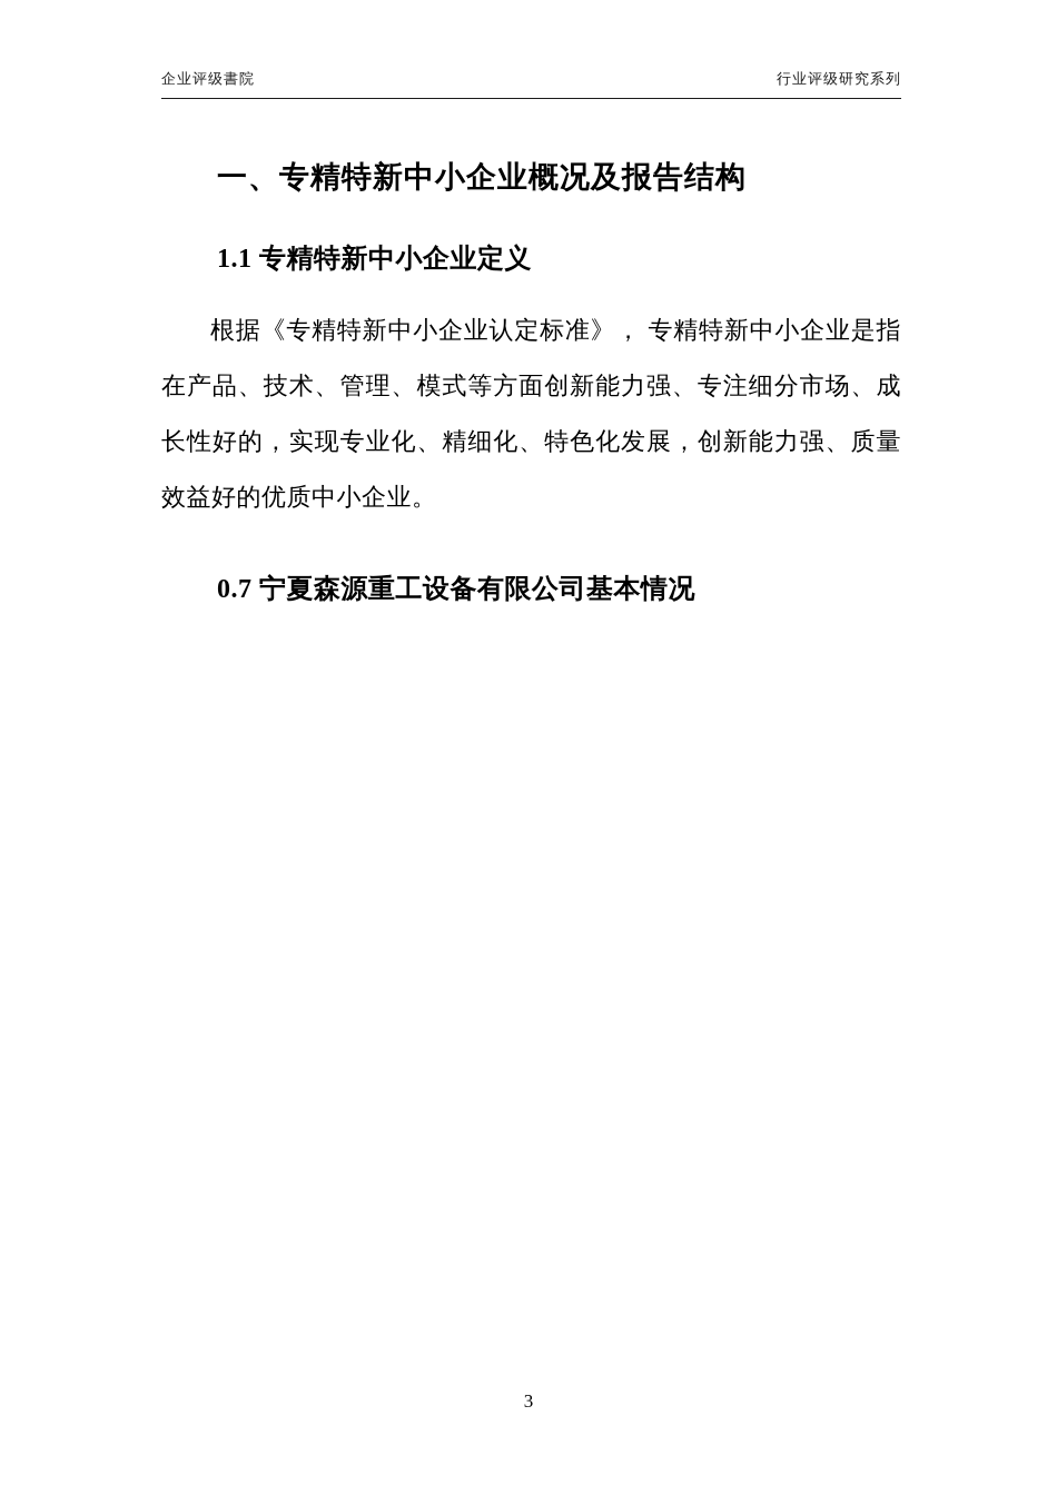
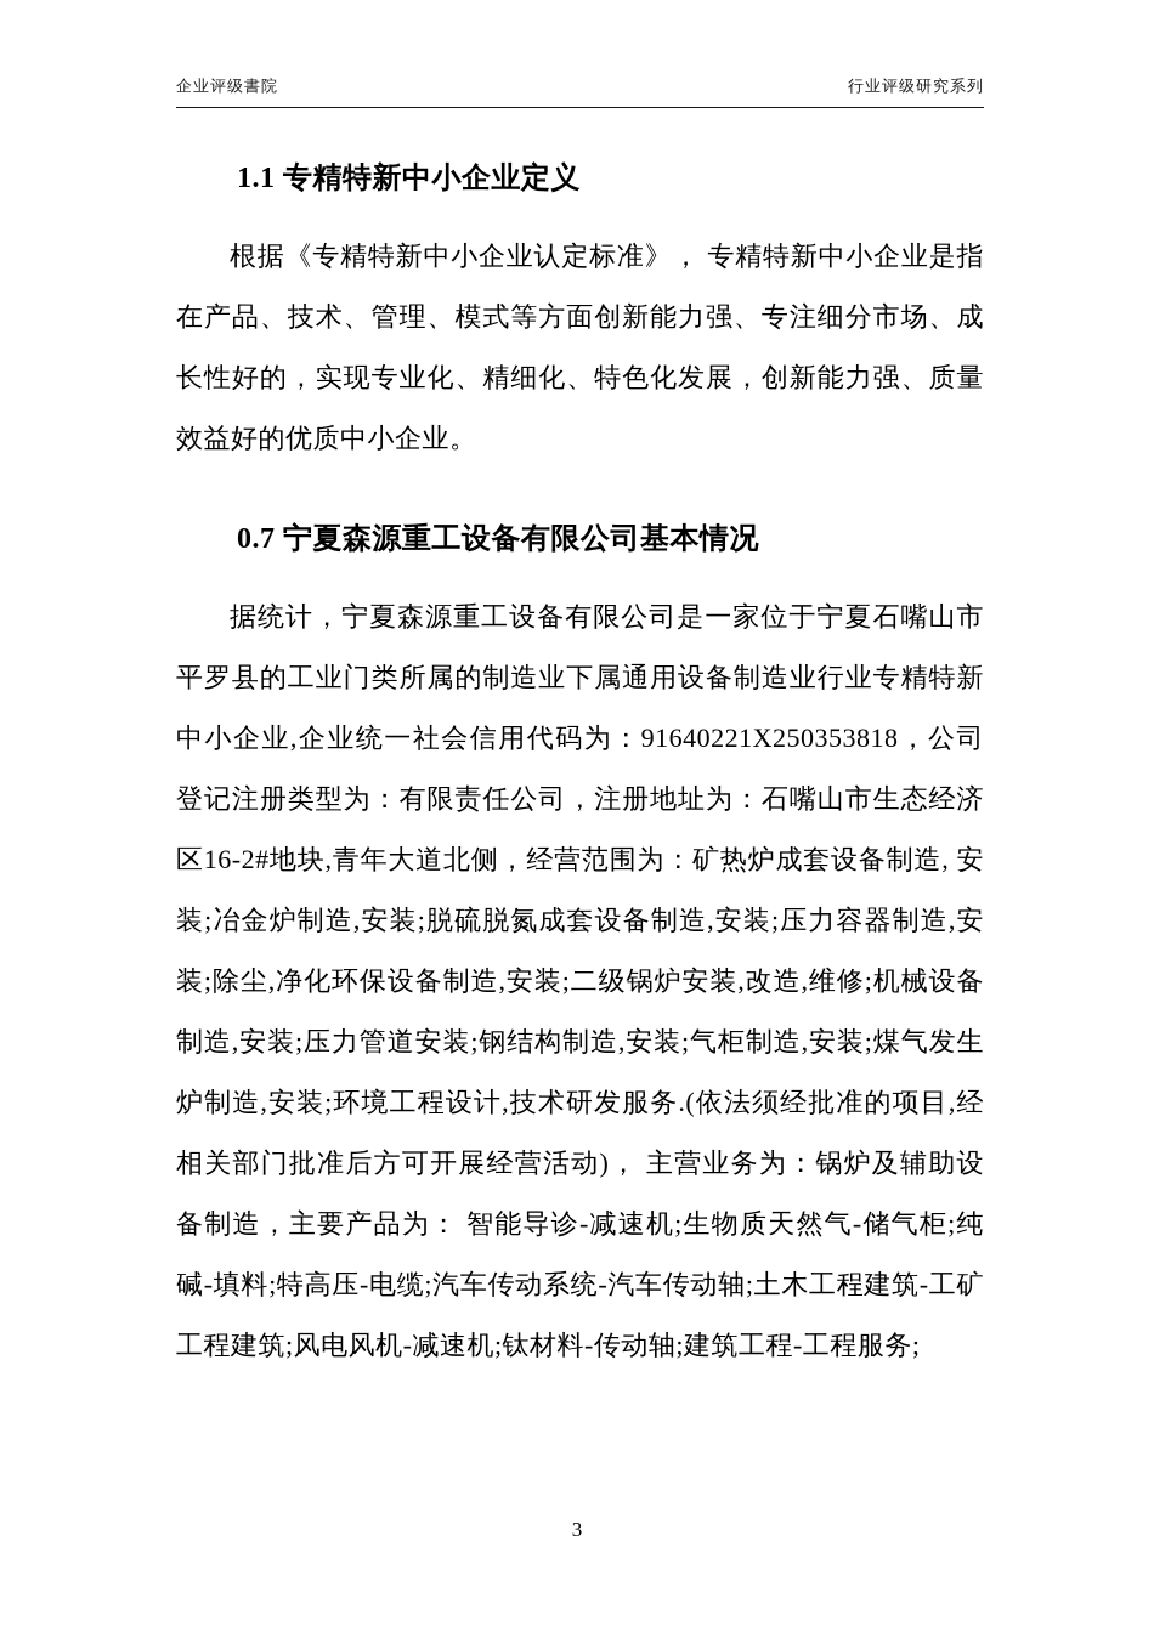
  企业评级書院
  行业评级研究系列
- 一、专精特新中小企业概况及报告结构
  1.1 专精特新中小企业定义
  根据《专精特新中小企业认定标准》， 专精特新中小企业是指在产品、技术、管理、模式等方面创新能力强、专注细分市场、成长性好的，实现专业化、精细化、特色化发展，创新能力强、质量效益好的优质中小企业。
  0.7 宁夏森源重工设备有限公司基本情况
+ 据统计，宁夏森源重工设备有限公司是一家位于宁夏石嘴山市平罗县的工业门类所属的制造业下属通用设备制造业行业专精特新中小企业,企业统一社会信用代码为：91640221X250353818，公司登记注册类型为：有限责任公司，注册地址为：石嘴山市生态经济区16-2#地块,青年大道北侧，经营范围为：矿热炉成套设备制造, 安装;冶金炉制造,安装;脱硫脱氮成套设备制造,安装;压力容器制造,安装;除尘,净化环保设备制造,安装;二级锅炉安装,改造,维修;机械设备制造,安装;压力管道安装;钢结构制造,安装;气柜制造,安装;煤气发生炉制造,安装;环境工程设计,技术研发服务.(依法须经批准的项目,经相关部门批准后方可开展经营活动)， 主营业务为：锅炉及辅助设备制造，主要产品为： 智能导诊-减速机;生物质天然气-储气柜;纯碱-填料;特高压-电缆;汽车传动系统-汽车传动轴;土木工程建筑-工矿工程建筑;风电风机-减速机;钛材料-传动轴;建筑工程-工程服务;
  3
